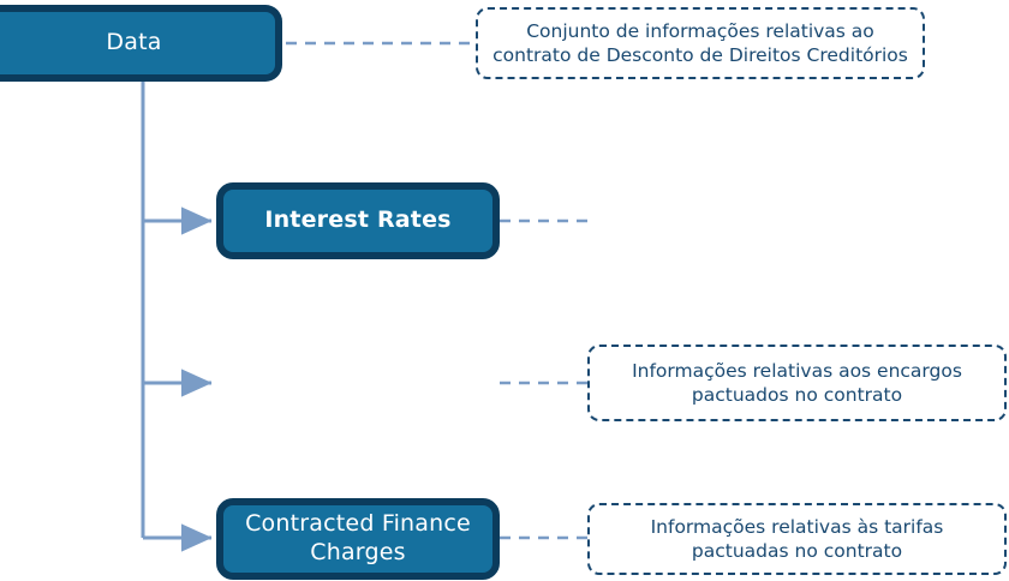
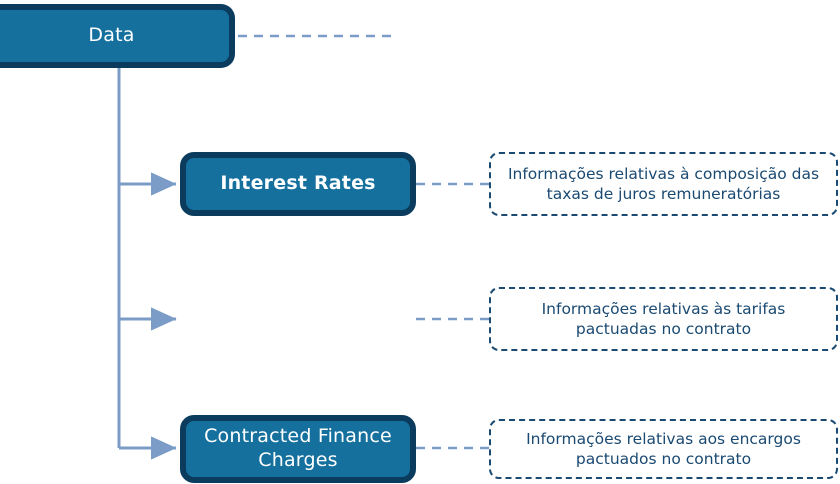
  Data
- Conjunto de informações relativas ao contrato de Desconto de Direitos Creditórios
  Interest Rates
+ Informações relativas à composição das taxas de juros remuneratórias
- Informações relativas aos encargos pactuados no contrato
+ Informações relativas às tarifas pactuadas no contrato
  Contracted Finance Charges
- Informações relativas às tarifas pactuadas no contrato
+ Informações relativas aos encargos pactuados no contrato
